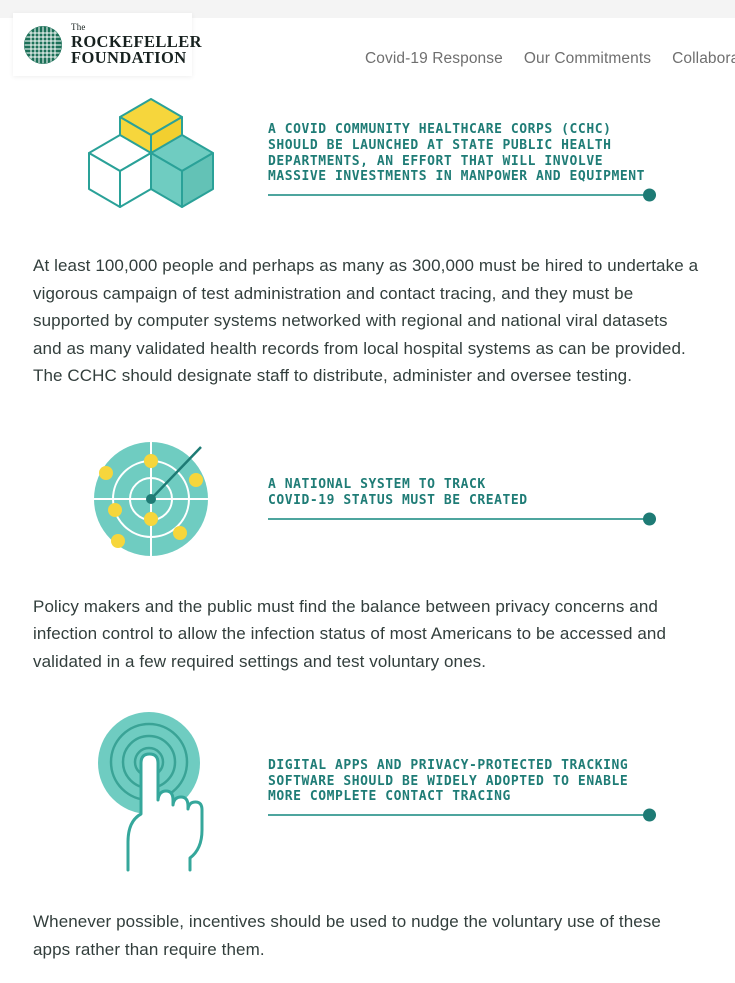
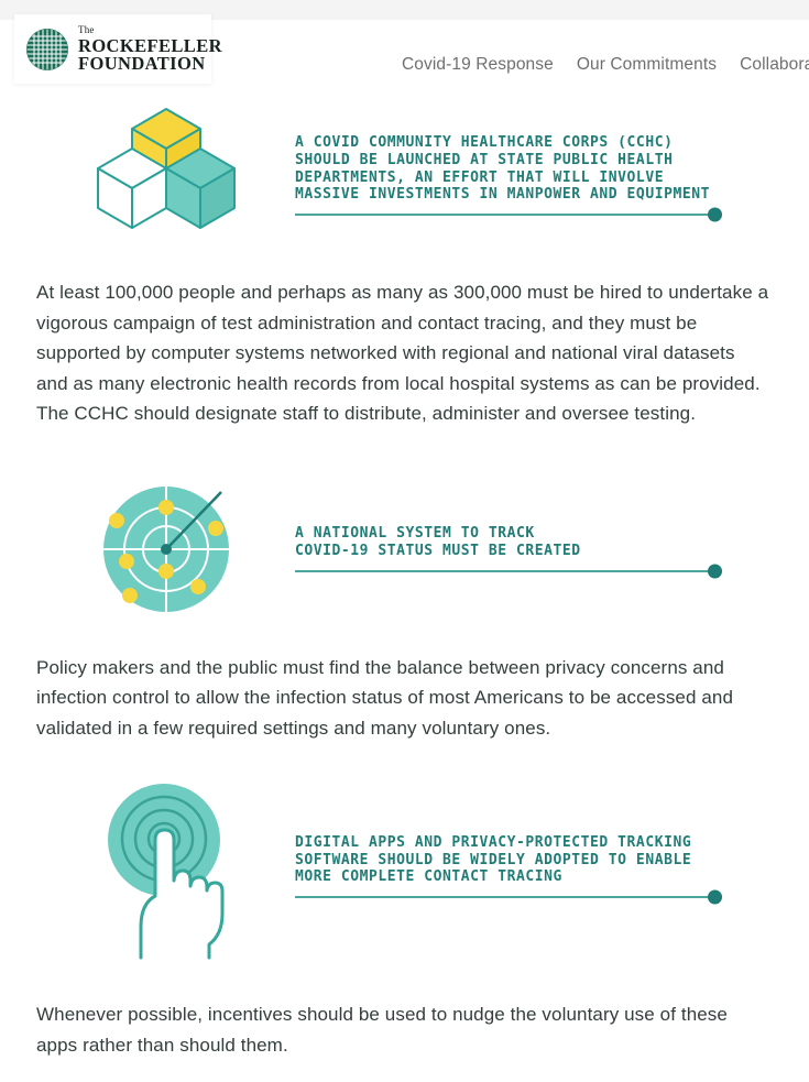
  The
  ROCKEFELLER
  FOUNDATION
  Covid-19 Response
  Our Commitments
  A COVID COMMUNITY HEALTHCARE CORPS (CCHC)
  SHOULD BE LAUNCHED AT STATE PUBLIC HEALTH
  DEPARTMENTS, AN EFFORT THAT WILL INVOLVE
  MASSIVE INVESTMENTS IN MANPOWER AND EQUIPMENT
- At least 100,000 people and perhaps as many as 300,000 must be hired to undertake a vigorous campaign of test administration and contact tracing, and they must be supported by computer systems networked with regional and national viral datasets and as many validated health records from local hospital systems as can be provided. The CCHC should designate staff to distribute, administer and oversee testing.
+ At least 100,000 people and perhaps as many as 300,000 must be hired to undertake a vigorous campaign of test administration and contact tracing, and they must be supported by computer systems networked with regional and national viral datasets and as many electronic health records from local hospital systems as can be provided. The CCHC should designate staff to distribute, administer and oversee testing.
  A NATIONAL SYSTEM TO TRACK
  COVID-19 STATUS MUST BE CREATED
- Policy makers and the public must find the balance between privacy concerns and infection control to allow the infection status of most Americans to be accessed and validated in a few required settings and test voluntary ones.
+ Policy makers and the public must find the balance between privacy concerns and infection control to allow the infection status of most Americans to be accessed and validated in a few required settings and many voluntary ones.
  DIGITAL APPS AND PRIVACY-PROTECTED TRACKING
  SOFTWARE SHOULD BE WIDELY ADOPTED TO ENABLE
  MORE COMPLETE CONTACT TRACING
- Whenever possible, incentives should be used to nudge the voluntary use of these apps rather than require them.
+ Whenever possible, incentives should be used to nudge the voluntary use of these apps rather than should them.
